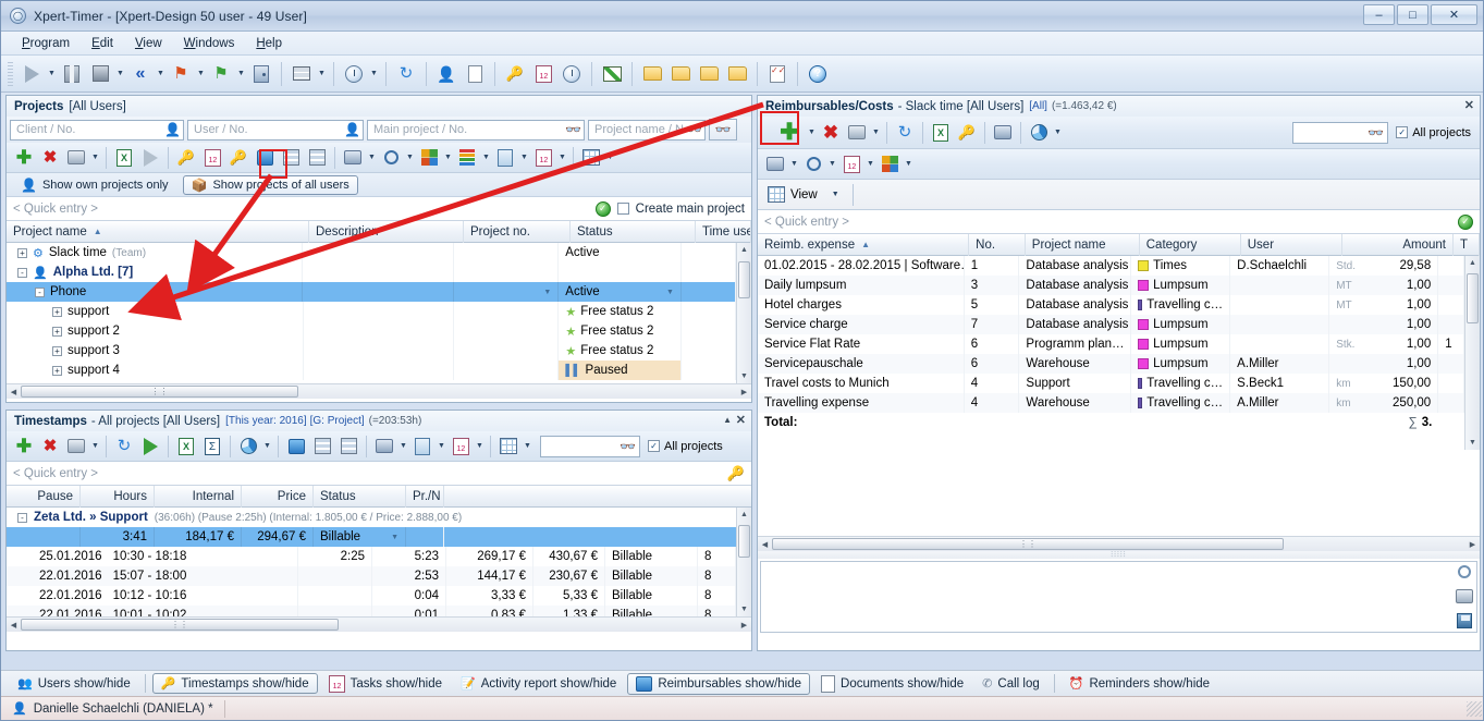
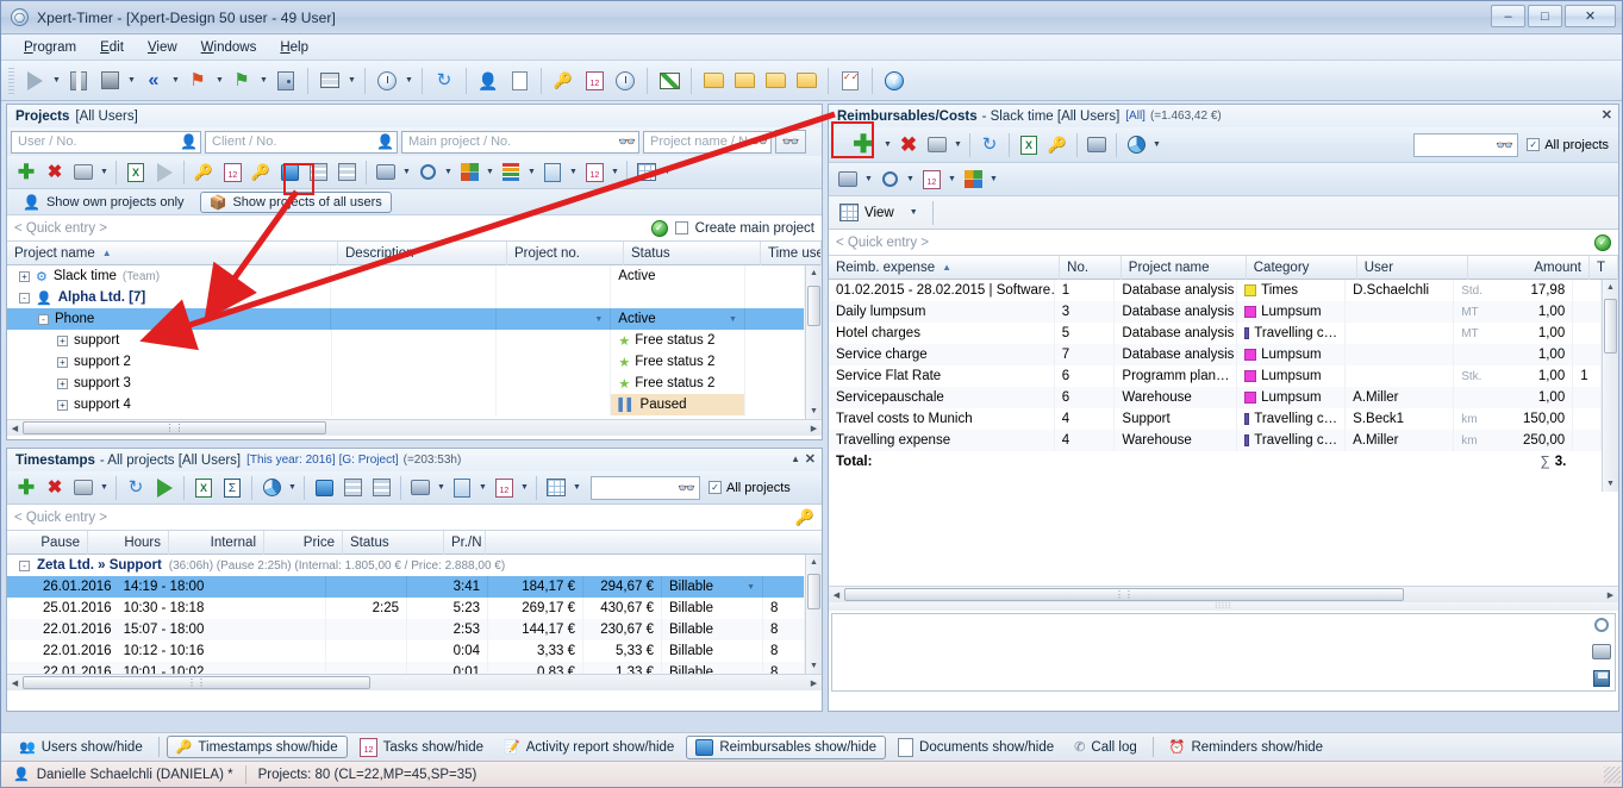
  ◯
  Xpert-Timer - [Xpert-Design 50 user - 49 User]
  –
  □
  ✕
  Program
  Edit
  View
  Windows
  Help
  «
  ⚑
  ⚑
  ↻
  👤
  🔑
  ✓✓
  ?
  Projects
  [All Users]
- Client / No.
+ User / No.
  👤
- User / No.
+ Client / No.
  👤
  Main project / No.
  👓
  Project name /
  👓
  ✚
  ✖
  X
  🔑
  🔑
  👤
  Show own projects only
  📦
  Show proects of all users
  < Quick entry >
  ✓
  Create main project
  Project name
  ▲
  Descripti
  Project no.
  Status
  Time use
  +
  ⚙
  Slack time
  (Team)
  Active
  -
  👤
  Alpha Ltd. [7]
  -
  Phone
  Active
  +
  support
  ★
  Free status 2
  +
  support 2
  ★
  Free status 2
  +
  support 3
  ★
  Free status 2
  +
  support 4
  ▌▌
  Paused
  ⋮⋮
  Timestamps
  - All projects [All Users]
  [This year: 2016]
  [G: Project]
  (=203:53h)
  ▲
  ✕
  ✚
  ✖
  ↻
  X
  Σ
  👓
  ✓
  All projects
  < Quick entry >
  🔑
  Pause
  Hours
  Internal
  Price
  Status
  Pr./N
  -
  Zeta Ltd. » Support
  (36:06h) (Pause 2:25h) (Internal: 1.805,00 € / Price: 2.888,00 €)
+ 26.01.2016
+ 14:19 - 18:00
  3:41
  184,17 €
  294,67 €
  Billable
  25.01.2016
  10:30 - 18:18
  2:25
  5:23
  269,17 €
  430,67 €
  Billable
  8
  22.01.2016
  15:07 - 18:00
  2:53
  144,17 €
  230,67 €
  Billable
  8
  22.01.2016
  10:12 - 10:16
  0:04
  3,33 €
  5,33 €
  Billable
  8
  22.01.2016
  10:01 - 10:02
  0:01
  0,83 €
  1,33 €
  Billable
  8
  ⋮⋮
  Reimbursables/Costs
  - Slack time [All Users]
  [All]
  (=1.463,42 €)
  ✕
  ✚
  ✖
  ↻
  X
  🔑
  👓
  ✓
  All projects
  View
  < Quick entry >
  ✓
  Reimb. expense
  ▲
  No.
  Project name
  Category
  User
  Amount
  T
  01.02.2015 - 28.02.2015 | Software
  1
  Database analysis
  Times
  D.Schaelchli
  Std.
- 29,58
+ 17,98
  Daily lumpsum
  3
  Database analysis
  Lumpsum
  MT
  1,00
  Hotel charges
  5
  Database analysis
  Travelling c…
  MT
  1,00
  Service charge
  7
  Database analysis
  Lumpsum
  1,00
  Service Flat Rate
  6
  Programm plan…
  Lumpsum
  Stk.
  1,00
  1
  Servicepauschale
  6
  Warehouse
  Lumpsum
  A.Miller
  1,00
  Travel costs to Munich
  4
  Support
  Travelling c…
  S.Beck1
  km
  150,00
  Travelling expense
  4
  Warehouse
  Travelling c…
  A.Miller
  km
  250,00
  Total:
  ∑
  3.
  ⋮⋮
  👥
  Users show/hide
  🔑
  Timestamps show/hide
  Tasks show/hide
  📝
  Activity report show/hide
  Reimbursables show/hide
  Documents show/hide
  ✆
  Call log
  ⏰
  Reminders show/hide
  👤
  Danielle Schaelchli (DANIELA) *
+ Projects: 80 (CL=22,MP=45,SP=35)
